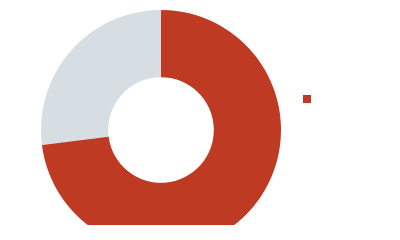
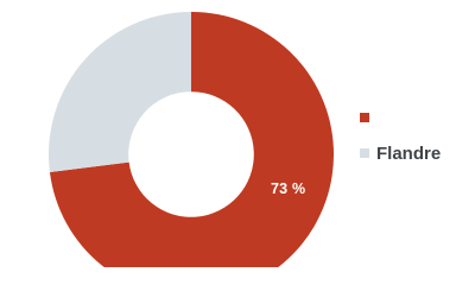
+ 73 %
+ Flandre
